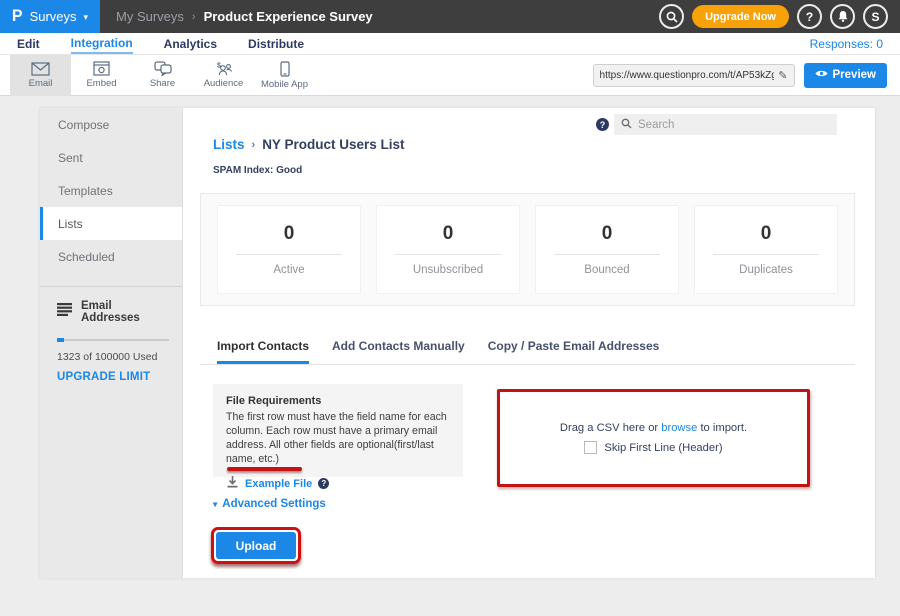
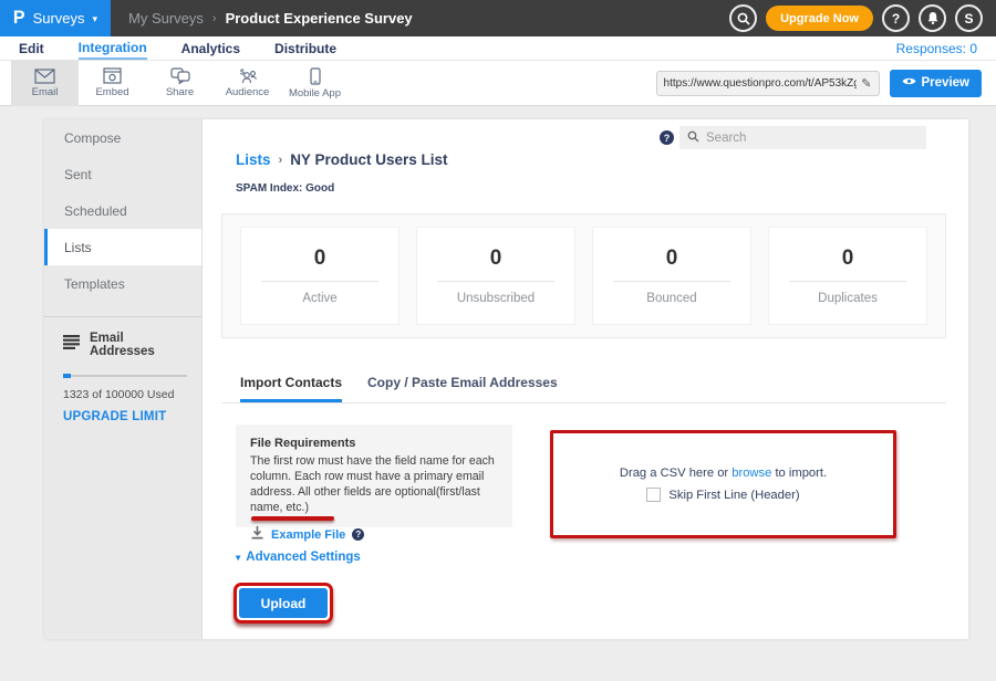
  P
  Surveys
  ▾
  My Surveys
  ›
  Product Experience Survey
  Upgrade Now
  ?
  S
  Edit
  Integration
  Analytics
  Distribute
  Responses: 0
  Email
  Embed
  Share
  Audience
  Mobile App
  https://www.questionpro.com/t/AP53kZg
  ✎
  Preview
  Compose
  Sent
- Templates
+ Scheduled
  Lists
- Scheduled
+ Templates
  Email Addresses
  1323 of 100000 Used
  UPGRADE LIMIT
  ?
  Search
  Lists
  ›
  NY Product Users List
  SPAM Index: Good
  0
  Active
  0
  Unsubscribed
  0
  Bounced
  0
  Duplicates
  Import Contacts
- Add Contacts Manually
  Copy / Paste Email Addresses
  File Requirements
  The first row must have the field name for each column. Each row must have a primary email address. All other fields are optional(first/last name, etc.)
  Example File
  ?
  Drag a CSV here or browse to import.
  Skip First Line (Header)
  ▾
  Advanced Settings
  Upload
